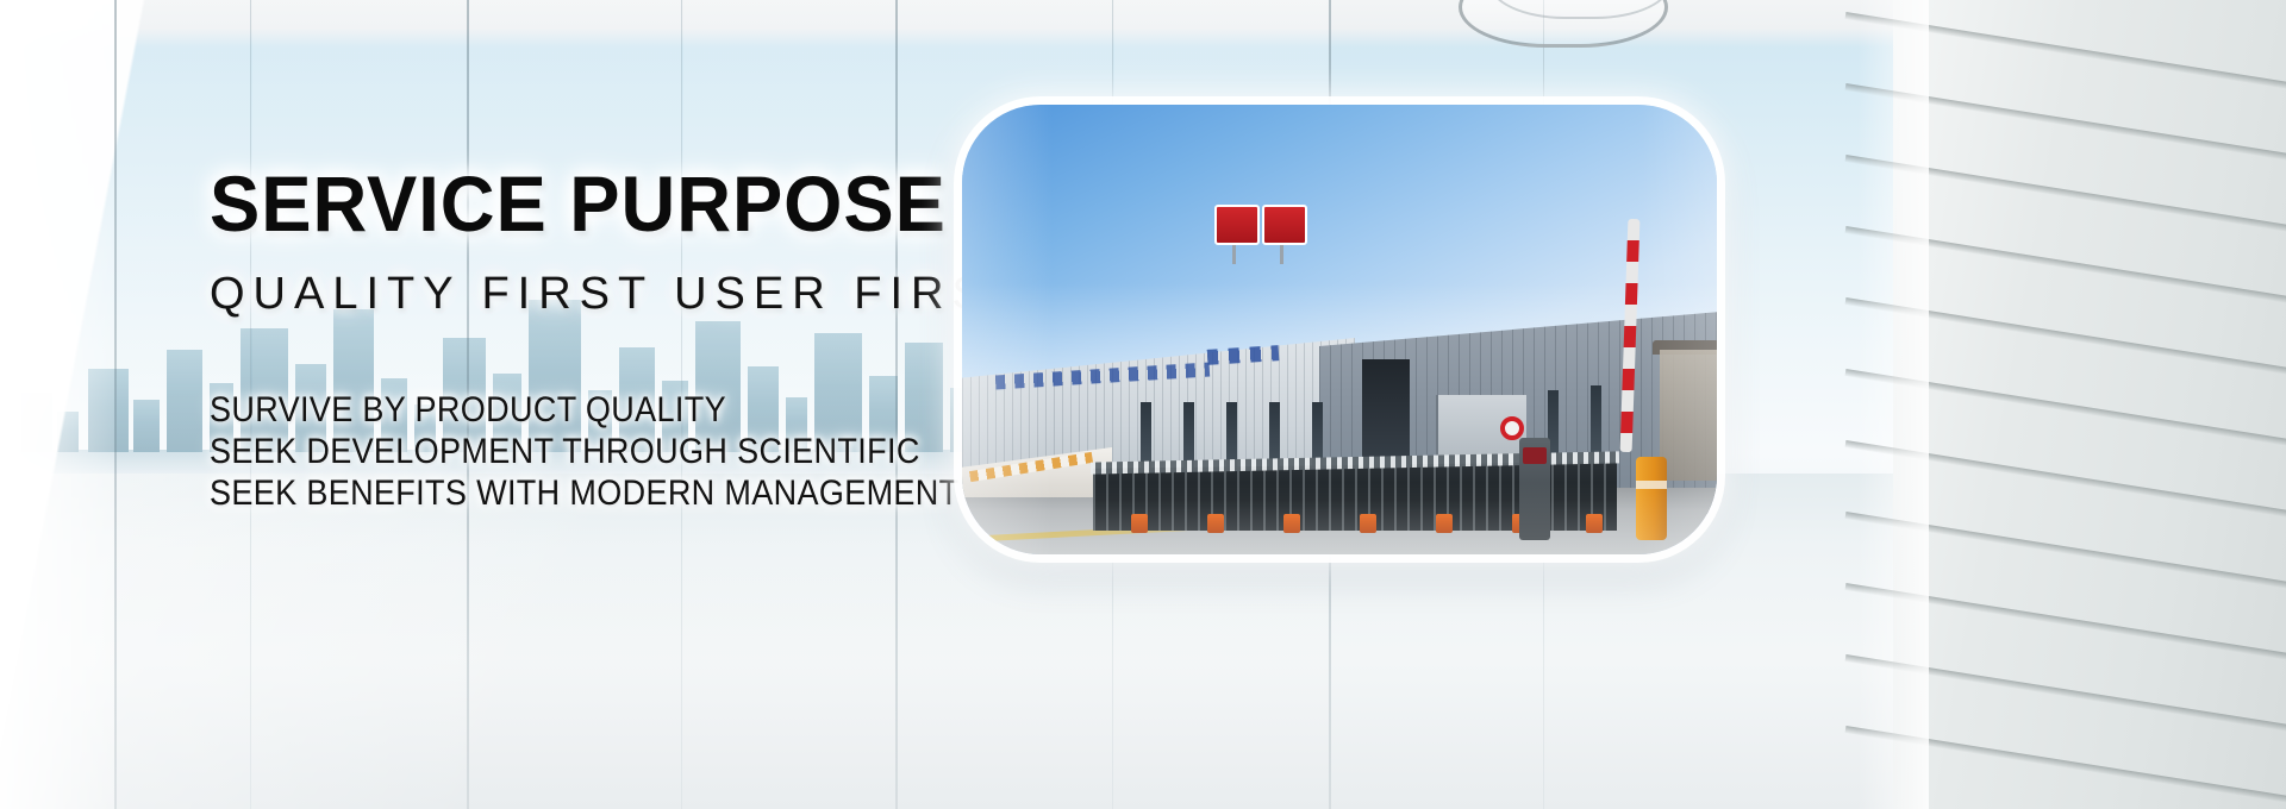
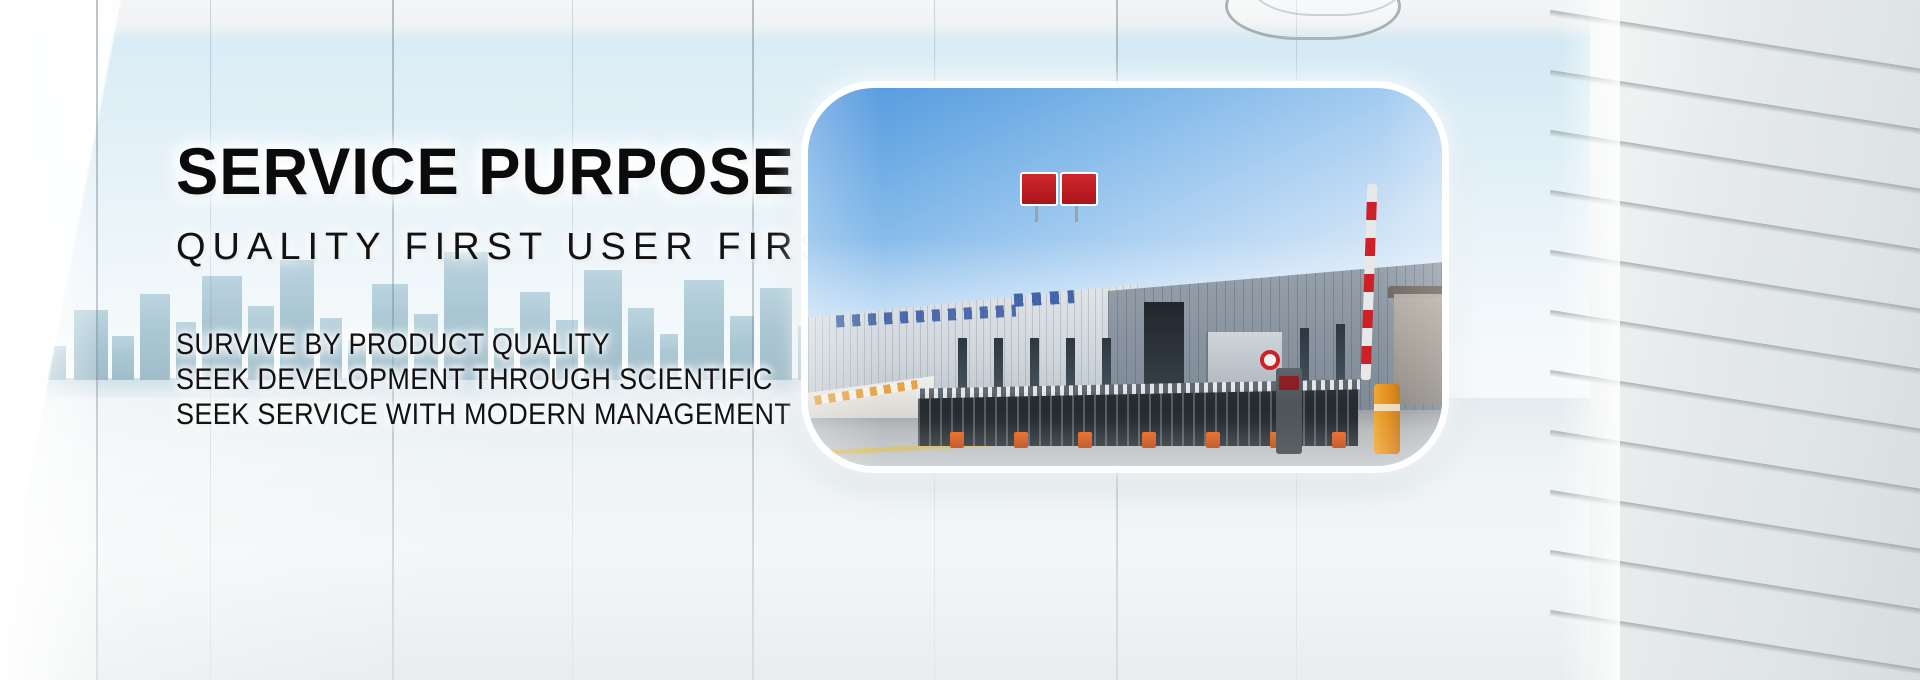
  SERVICE PURPOSE
  QUALITY FIRST USER FIR
  SURVIVE BY PRODUCT QUALITY
  SEEK DEVELOPMENT THROUGH SCIENTIFIC
- SEEK BENEFITS WITH MODERN MANAGEMENT
+ SEEK SERVICE WITH MODERN MANAGEMENT
